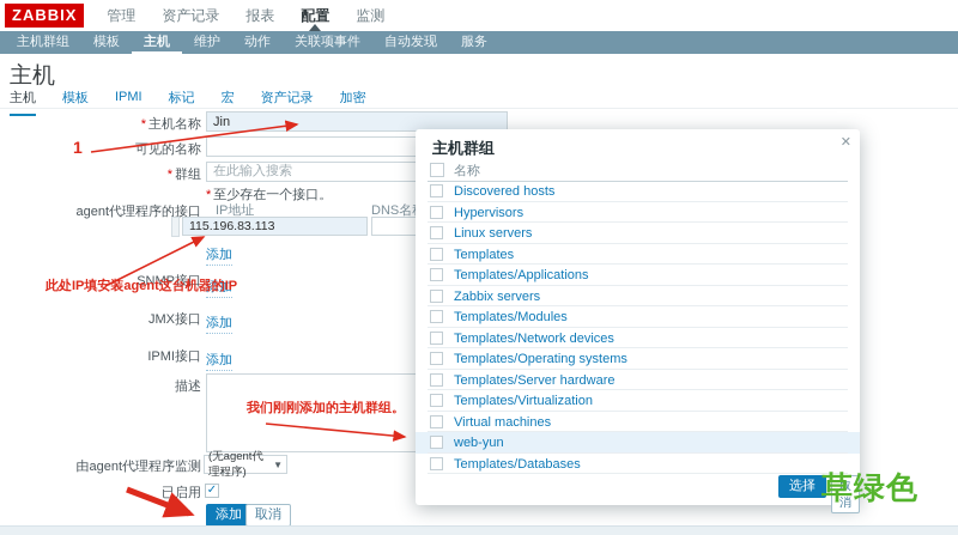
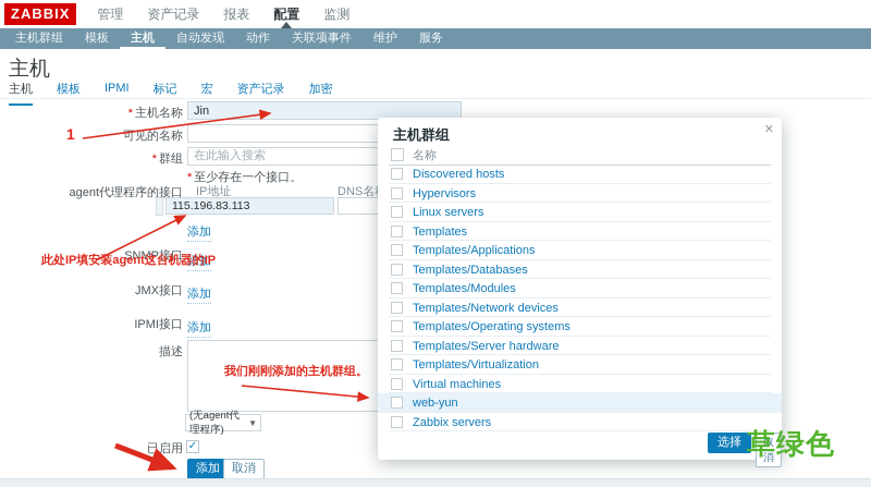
  ZABBIX
  管理
  资产记录
  报表
  配置
  监测
  主机群组
  模板
  主机
- 维护
+ 自动发现
  动作
  关联项事件
- 自动发现
+ 维护
  服务
  主机
  主机
  模板
  IPMI
  标记
  宏
  资产记录
  加密
  * 主机名称
  可见的名称
  * 群组
  agent代理程序的接口
  SNMP接口
  JMX接口
  IPMI接口
  描述
- 由agent代理程序监测
  已启用
  Jin
  在此输入搜索
  * 至少存在一个接口。
  IP地址
  DNS名
  115.196.83.113
  添加
  添加
  添加
  添加
  (无agent代理程序)
  ▼
  ✓
  添加
  取消
  主机群组
  ✕
  名称
  Discovered hosts
  Hypervisors
  Linux servers
  Templates
  Templates/Applications
- Zabbix servers
+ Templates/Databases
  Templates/Modules
  Templates/Network devices
  Templates/Operating systems
  Templates/Server hardware
  Templates/Virtualization
  Virtual machines
  web-yun
- Templates/Databases
+ Zabbix servers
  选择
  取消
  1
  此处IP填安装agent这台机器的IP
  我们刚刚添加的主机群组。
  草绿色
